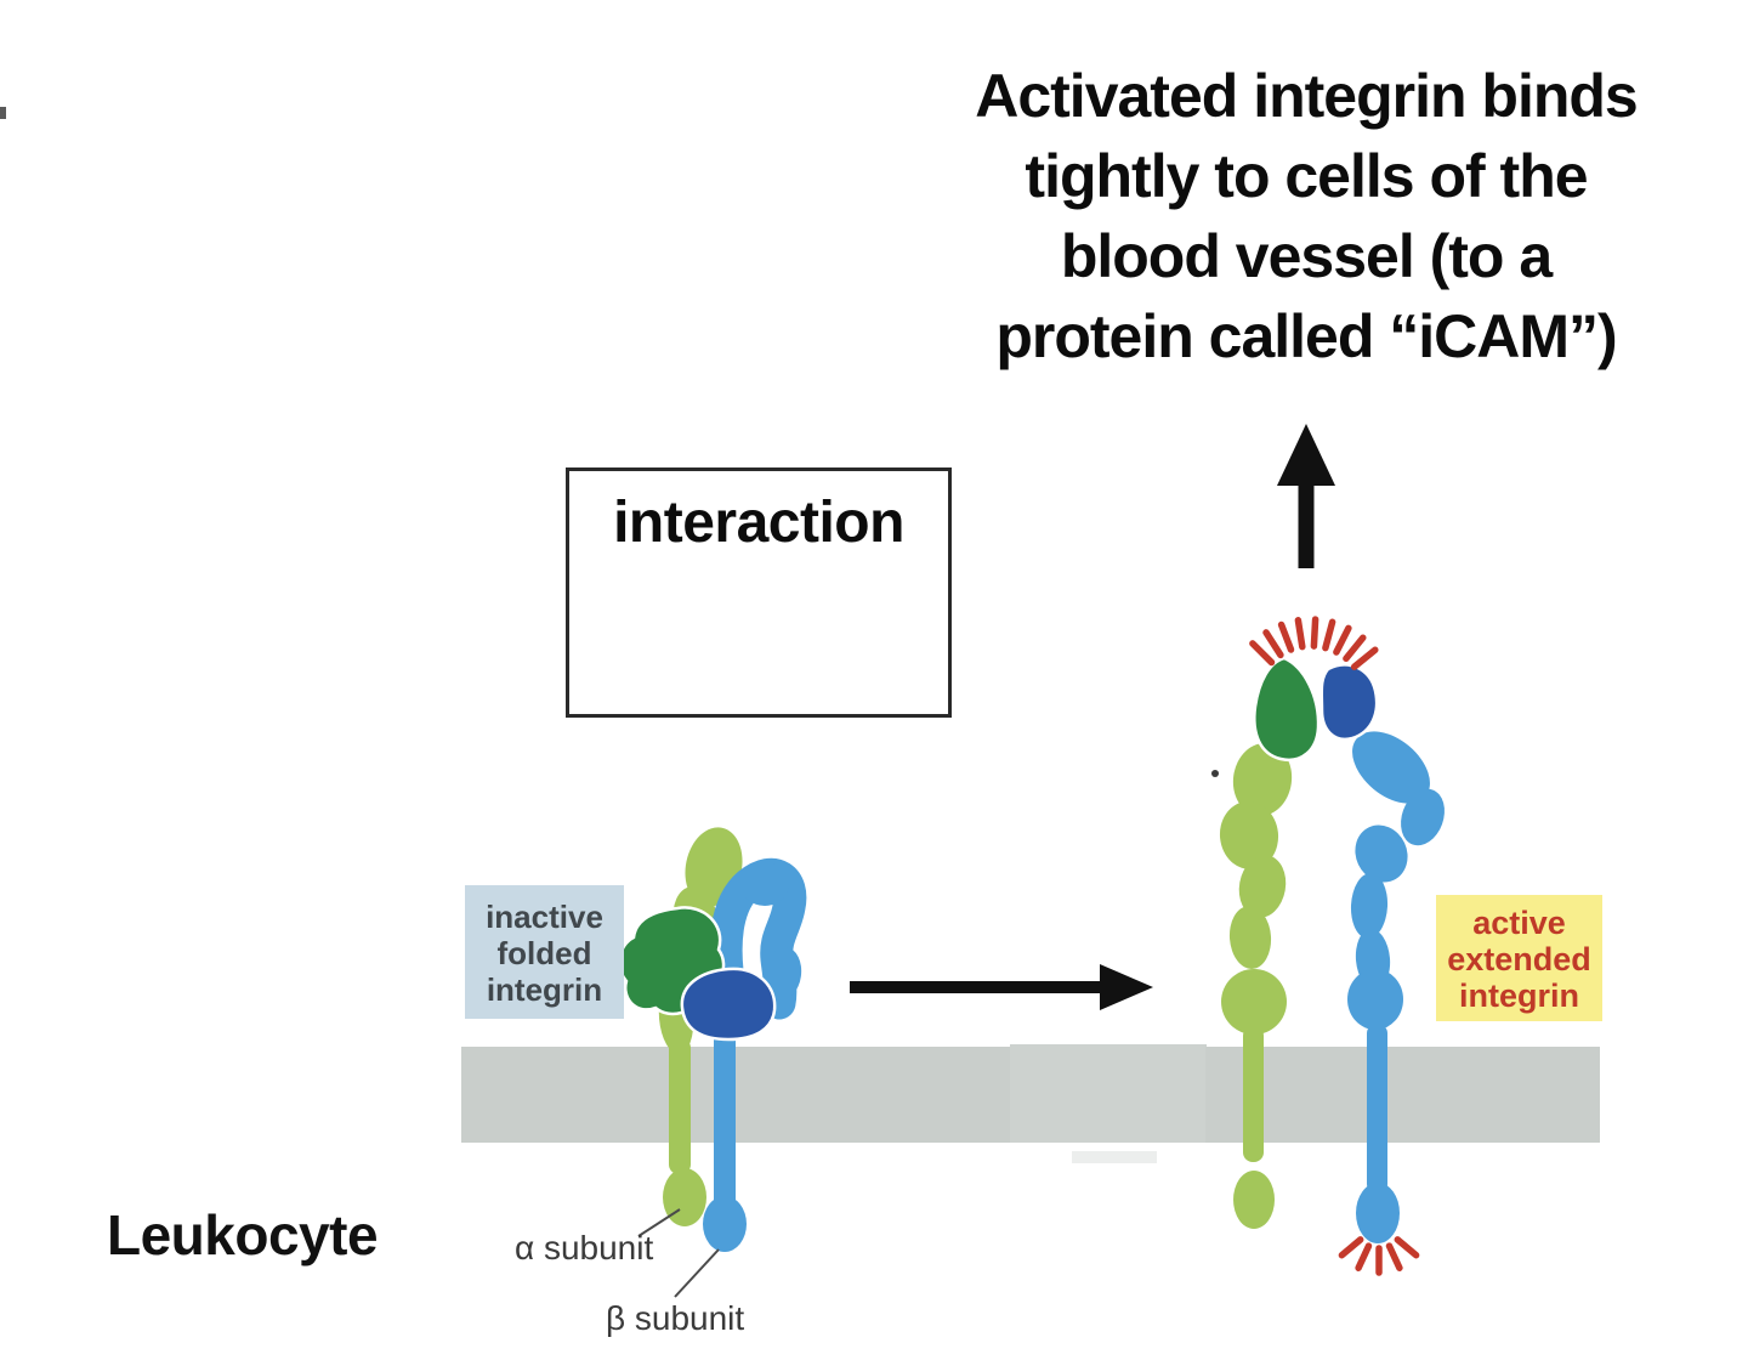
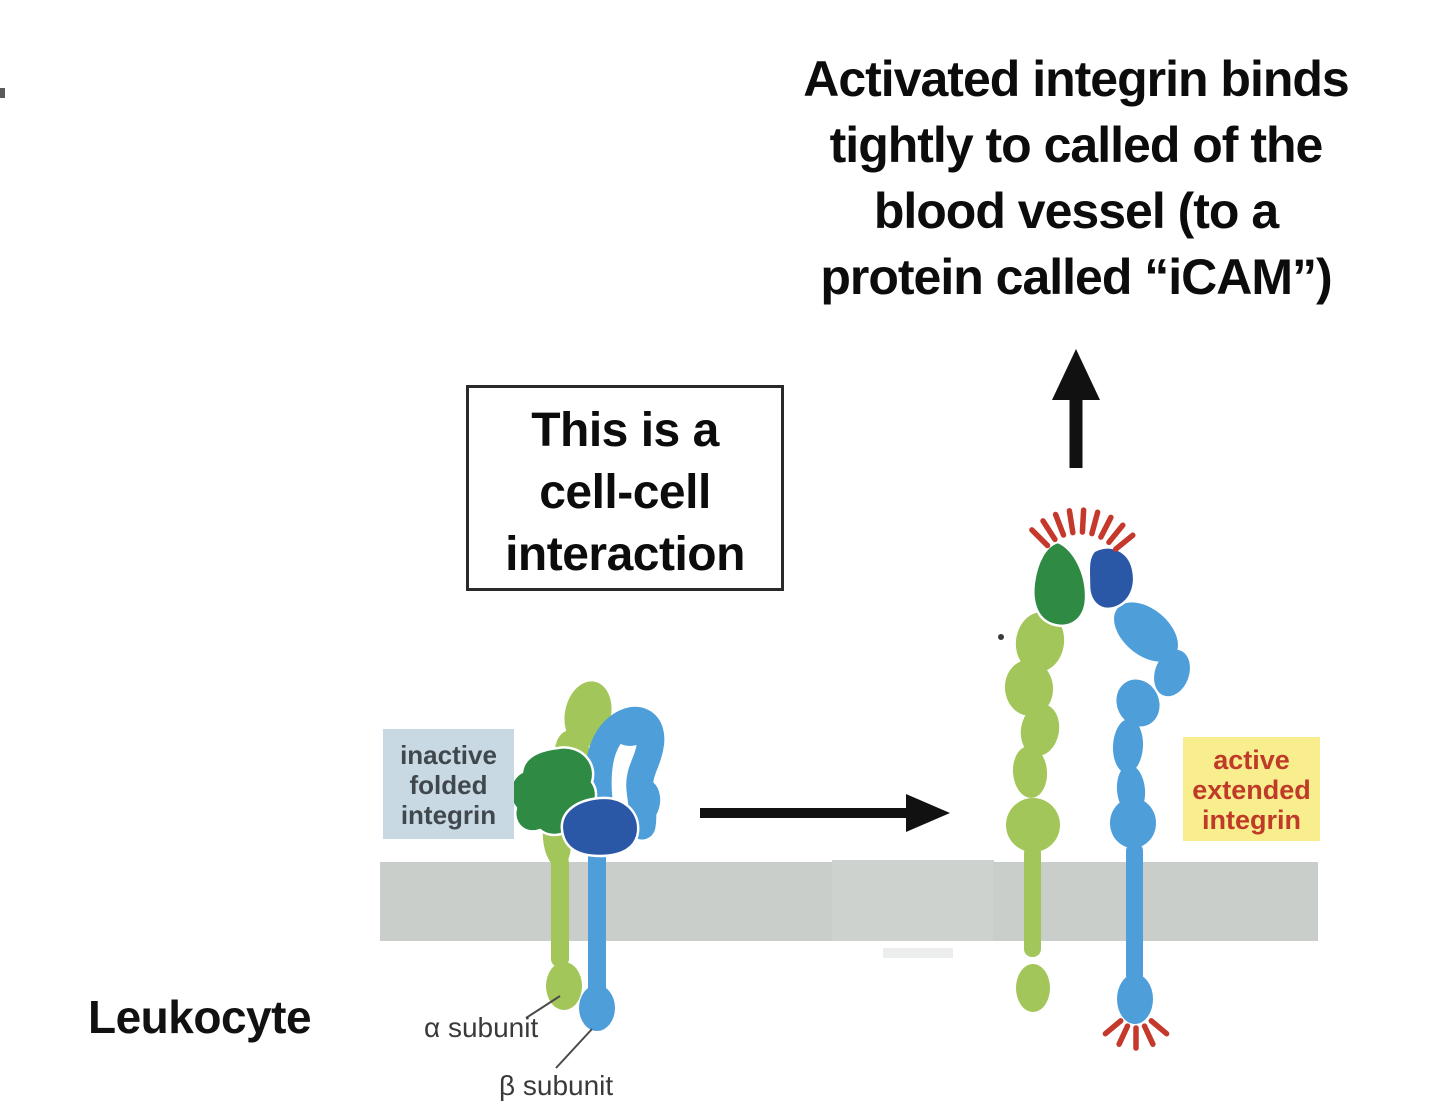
  Activated integrin binds
- tightly to cells of the
+ tightly to called of the
  blood vessel (to a
  protein called “iCAM”)
+ This is a
+ cell-cell
  interaction
  inactive
  folded
  integrin
  active
  extended
  integrin
  Leukocyte
  α subunit
  β subunit
